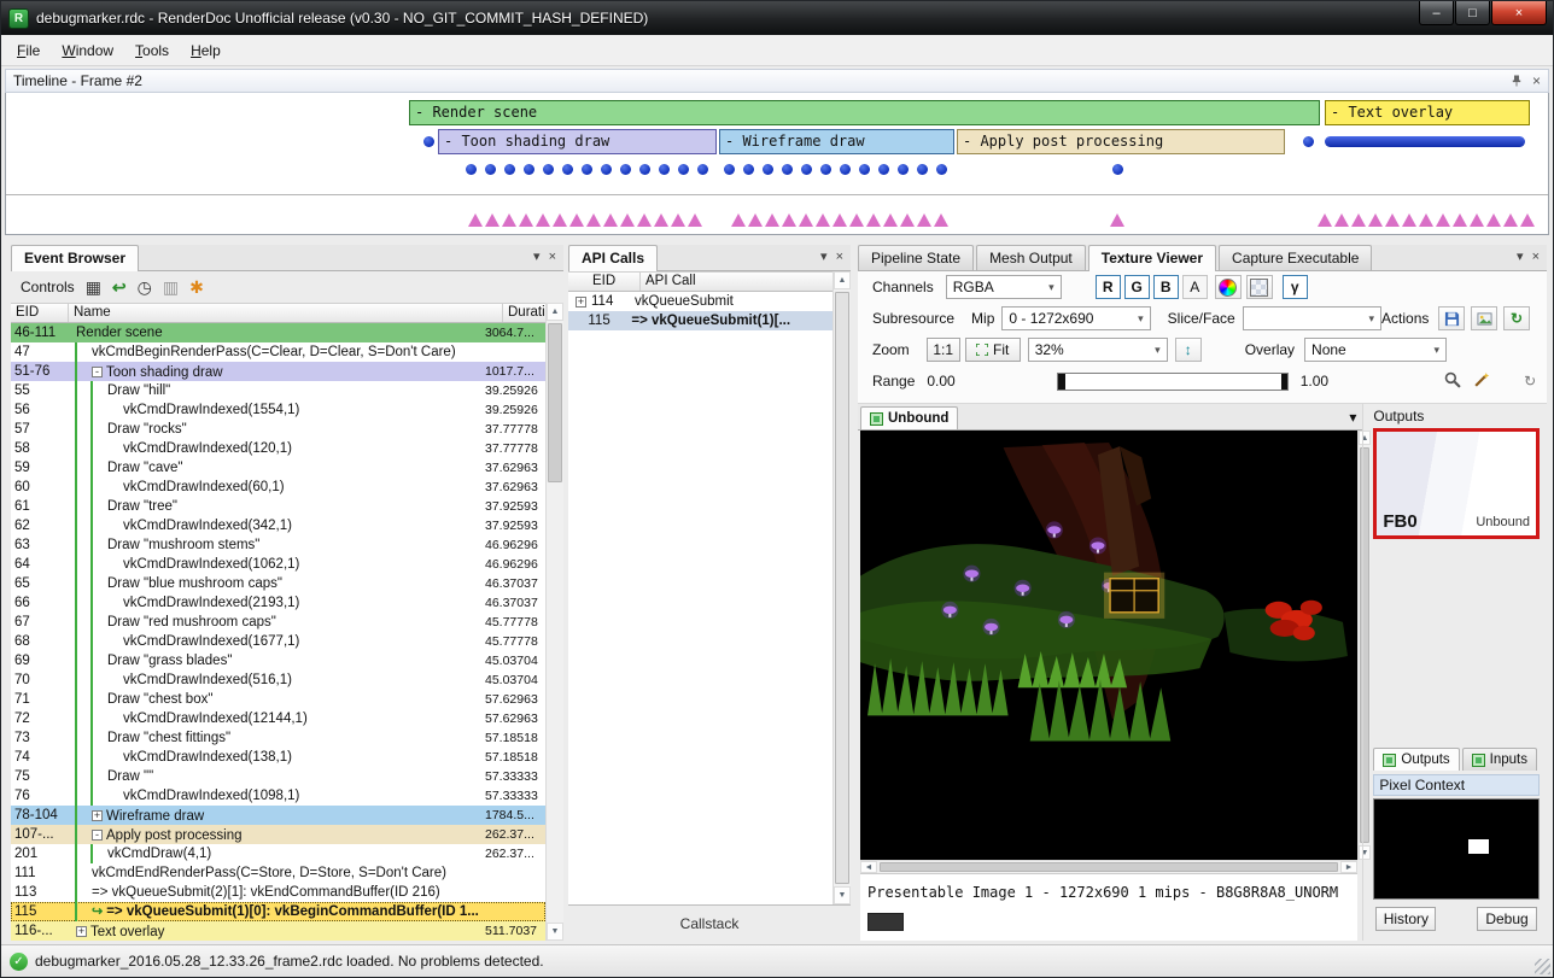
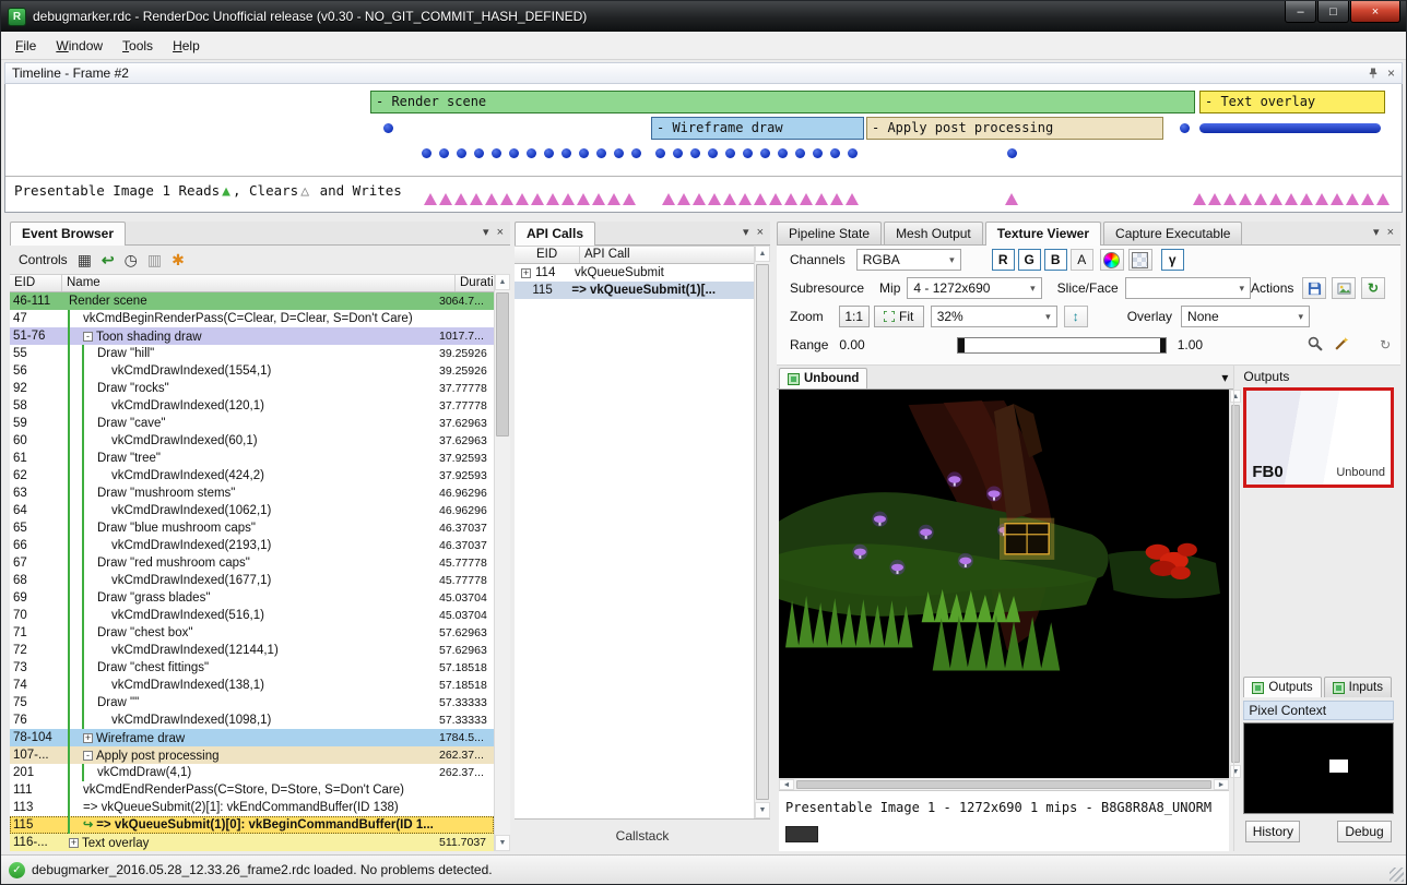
  R
  debugmarker.rdc - RenderDoc Unofficial release (v0.30 - NO_GIT_COMMIT_HASH_DEFINED)
  –
  □
  ×
  File
  Window
  Tools
  Help
  Timeline - Frame #2
  ×
  - Render scene
  - Text overlay
- - Toon shading draw
  - Wireframe draw
  - Apply post processing
+ Presentable Image 1 Reads , Clears and Writes
  Event Browser
  ▾
  ×
  Controls
  ▦
  ↩
  ◷
  ▥
  ✱
  EID
  Name
  46-111
  Render scene
  3064.7...
  47
  vkCmdBeginRenderPass(C=Clear, D=Clear, S=Don't Care)
  51-76
  -
  Toon shading draw
  1017.7...
  55
  Draw "hill"
  39.25926
  56
  vkCmdDrawIndexed(1554,1)
  39.25926
- 57
+ 92
  Draw "rocks"
  37.77778
  58
  vkCmdDrawIndexed(120,1)
  37.77778
  59
  Draw "cave"
  37.62963
  60
  vkCmdDrawIndexed(60,1)
  37.62963
  61
  Draw "tree"
  37.92593
  62
- vkCmdDrawIndexed(342,1)
+ vkCmdDrawIndexed(424,2)
  37.92593
  63
  Draw "mushroom stems"
  46.96296
  64
  vkCmdDrawIndexed(1062,1)
  46.96296
  65
  Draw "blue mushroom caps"
  46.37037
  66
  vkCmdDrawIndexed(2193,1)
  46.37037
  67
  Draw "red mushroom caps"
  45.77778
  68
  vkCmdDrawIndexed(1677,1)
  45.77778
  69
  Draw "grass blades"
  45.03704
  70
  vkCmdDrawIndexed(516,1)
  45.03704
  71
  Draw "chest box"
  57.62963
  72
  vkCmdDrawIndexed(12144,1)
  57.62963
  73
  Draw "chest fittings"
  57.18518
  74
  vkCmdDrawIndexed(138,1)
  57.18518
  75
  Draw ""
  57.33333
  76
  vkCmdDrawIndexed(1098,1)
  57.33333
  78-104
  +
  Wireframe draw
  1784.5...
  107-...
  -
  Apply post processing
  262.37...
  201
  vkCmdDraw(4,1)
  262.37...
  111
  vkCmdEndRenderPass(C=Store, D=Store, S=Don't Care)
  113
- => vkQueueSubmit(2)[1]: vkEndCommandBuffer(ID 216)
+ => vkQueueSubmit(2)[1]: vkEndCommandBuffer(ID 138)
  115
  ↪
  => vkQueueSubmit(1)[0]: vkBeginCommandBuffer(ID 1...
  116-...
  +
  Text overlay
  511.7037
  API Calls
  ▾
  ×
  EID
  API Call
  +
  114
  vkQueueSubmit
  115
  => vkQueueSubmit(1)[...
  Callstack
  Pipeline State
  Mesh Output
  Texture Viewer
  Capture Executable
  ▾
  ×
  Channels
  RGBA
  ▾
  R
  G
  B
  A
  γ
  Subresource
  Mip
- 0 - 1272x690
+ 4 - 1272x690
  ▾
  Slice/Face
  ▾
  Actions
  ↻
  Zoom
  1:1
  Fit
  32%
  ▾
  ↕
  Overlay
  None
  ▾
  Range
  0.00
  1.00
  ↻
  Unbound
  ▾
  Presentable Image 1 - 1272x690 1 mips - B8G8R8A8_UNORM
  Outputs
  FB0
  Unbound
  Outputs
  Inputs
  Pixel Context
  History
  Debug
  ✓
  debugmarker_2016.05.28_12.33.26_frame2.rdc loaded. No problems detected.
